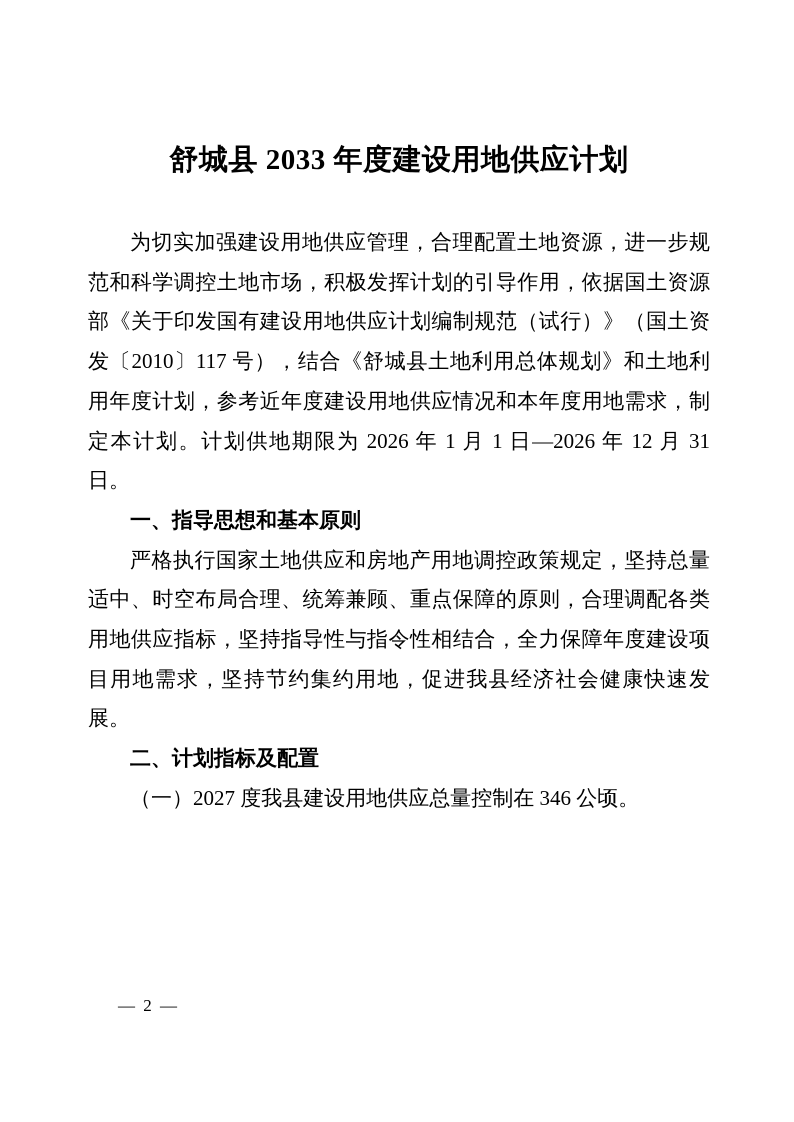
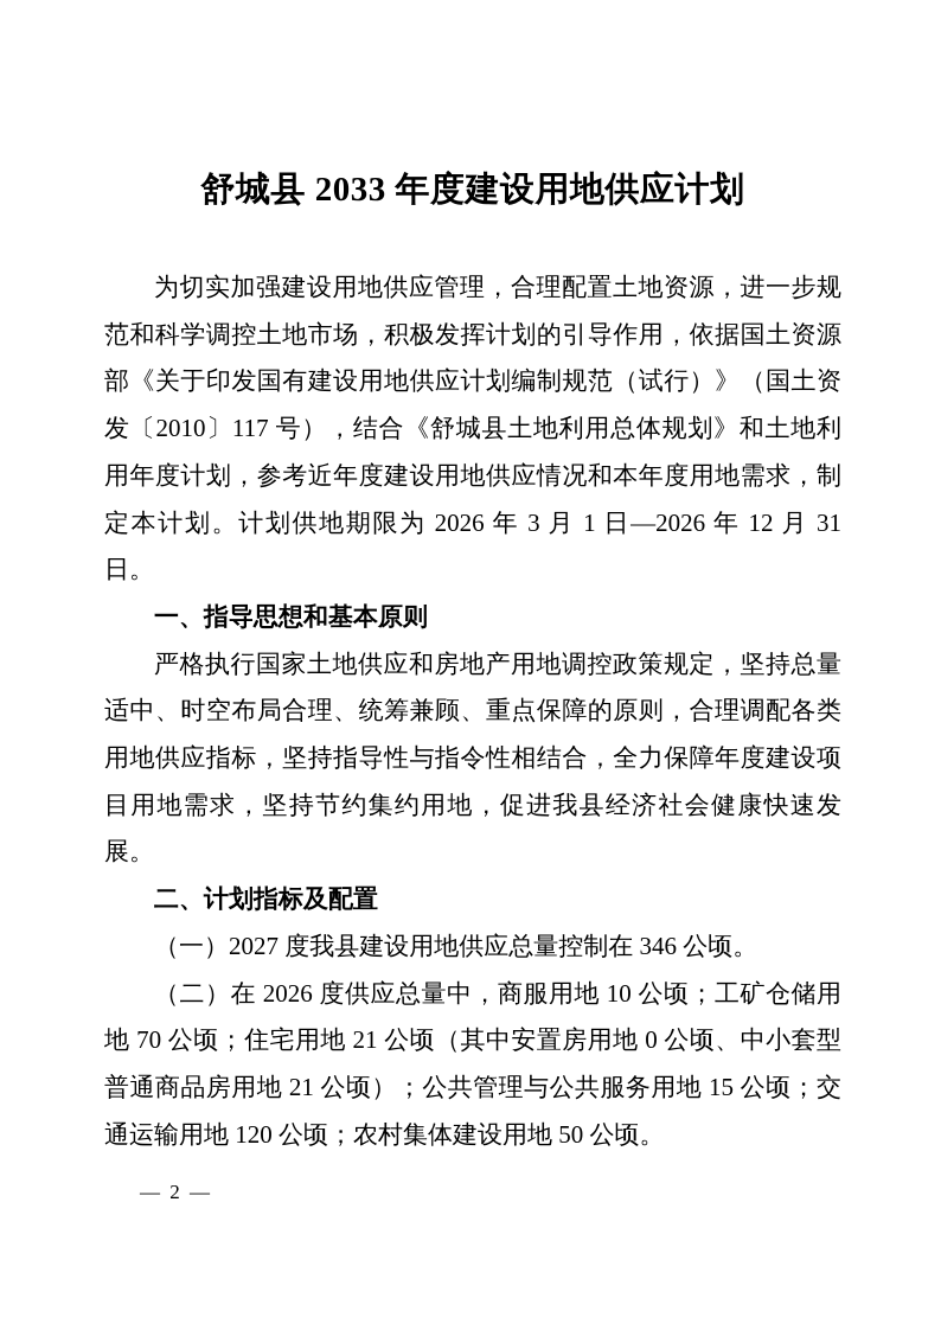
  舒城县 2033 年度建设用地供应计划
- 为切实加强建设用地供应管理，合理配置土地资源，进一步规范和科学调控土地市场，积极发挥计划的引导作用，依据国土资源部《关于印发国有建设用地供应计划编制规范（试行）》（国土资发〔2010〕117 号），结合《舒城县土地利用总体规划》和土地利用年度计划，参考近年度建设用地供应情况和本年度用地需求，制定本计划。计划供地期限为 2026 年 1 月 1 日—2026 年 12 月 31 日。
+ 为切实加强建设用地供应管理，合理配置土地资源，进一步规范和科学调控土地市场，积极发挥计划的引导作用，依据国土资源部《关于印发国有建设用地供应计划编制规范（试行）》（国土资发〔2010〕117 号），结合《舒城县土地利用总体规划》和土地利用年度计划，参考近年度建设用地供应情况和本年度用地需求，制定本计划。计划供地期限为 2026 年 3 月 1 日—2026 年 12 月 31 日。
  一、指导思想和基本原则
  严格执行国家土地供应和房地产用地调控政策规定，坚持总量适中、时空布局合理、统筹兼顾、重点保障的原则，合理调配各类用地供应指标，坚持指导性与指令性相结合，全力保障年度建设项目用地需求，坚持节约集约用地，促进我县经济社会健康快速发展。
  二、计划指标及配置
  （一）2027 度我县建设用地供应总量控制在 346 公顷。
+ （二）在 2026 度供应总量中，商服用地 10 公顷；工矿仓储用地 70 公顷；住宅用地 21 公顷（其中安置房用地 0 公顷、中小套型普通商品房用地 21 公顷）；公共管理与公共服务用地 15 公顷；交通运输用地 120 公顷；农村集体建设用地 50 公顷。
  — 2 —
